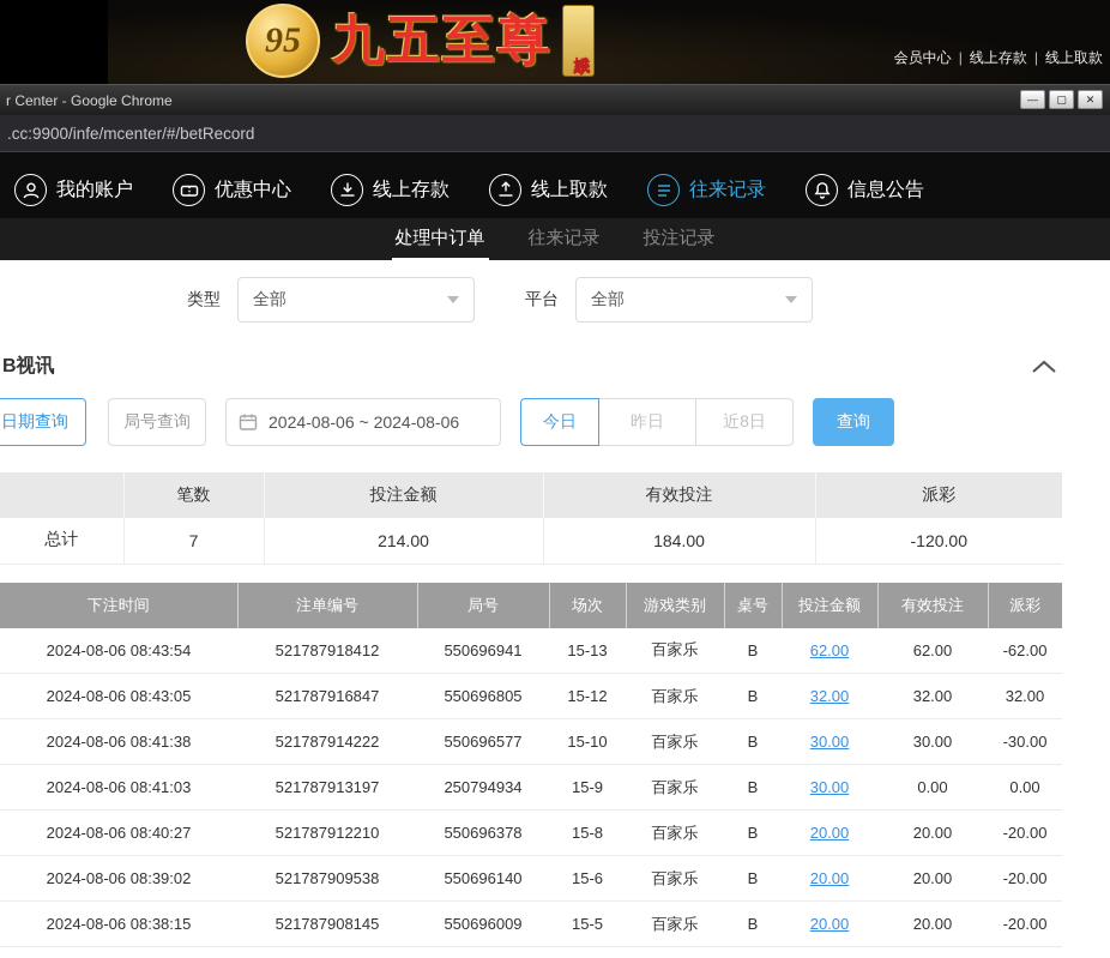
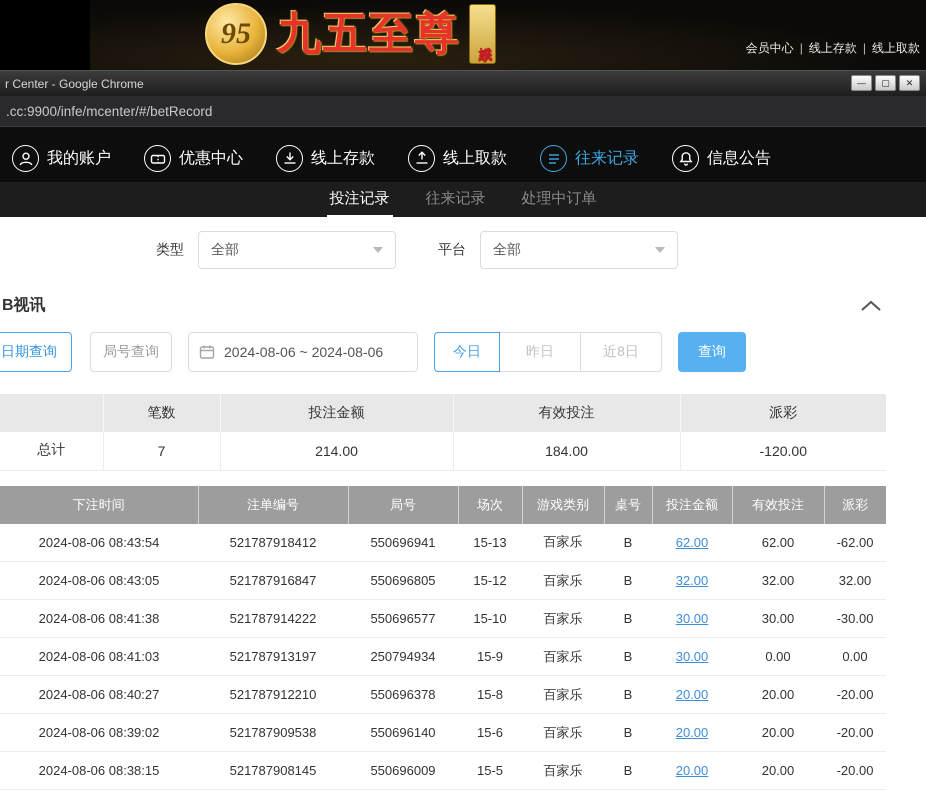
  95
  九五至尊
  会员中心 | 线上存款 | 线上取款
  r Center - Google Chrome
  —
  ▢
  ✕
  .cc:9900/infe/mcenter/#/betRecord
  我的账户
  优惠中心
  线上存款
  线上取款
  往来记录
  信息公告
- 处理中订单
+ 投注记录
  往来记录
- 投注记录
+ 处理中订单
  类型
  全部
  平台
  全部
  B视讯
  日期查询
  局号查询
  2024-08-06 ~ 2024-08-06
  今日
  昨日
  近8日
  查询
  	笔数	投注金额	有效投注	派彩
  总计	7	214.00	184.00	-120.00
  下注时间	注单编号	局号	场次	游戏类别	桌号	投注金额	有效投注	派彩
  2024-08-06 08:43:54	521787918412	550696941	15-13	百家乐	B	62.00	62.00	-62.00
  2024-08-06 08:43:05	521787916847	550696805	15-12	百家乐	B	32.00	32.00	32.00
  2024-08-06 08:41:38	521787914222	550696577	15-10	百家乐	B	30.00	30.00	-30.00
  2024-08-06 08:41:03	521787913197	250794934	15-9	百家乐	B	30.00	0.00	0.00
  2024-08-06 08:40:27	521787912210	550696378	15-8	百家乐	B	20.00	20.00	-20.00
  2024-08-06 08:39:02	521787909538	550696140	15-6	百家乐	B	20.00	20.00	-20.00
  2024-08-06 08:38:15	521787908145	550696009	15-5	百家乐	B	20.00	20.00	-20.00
